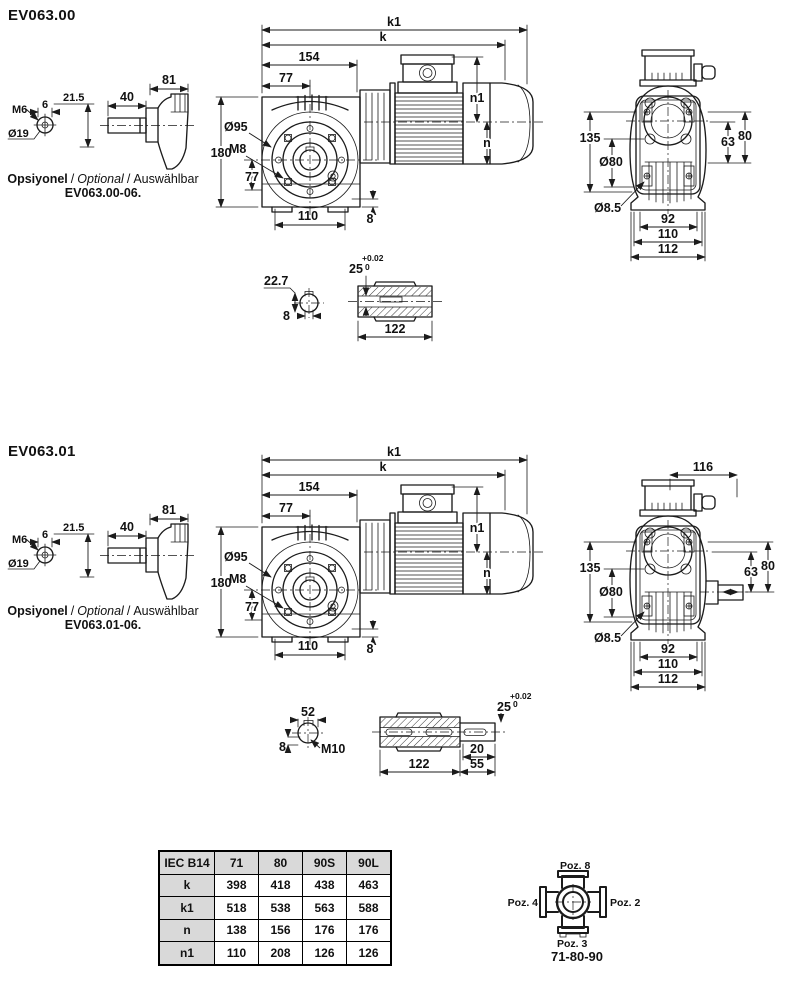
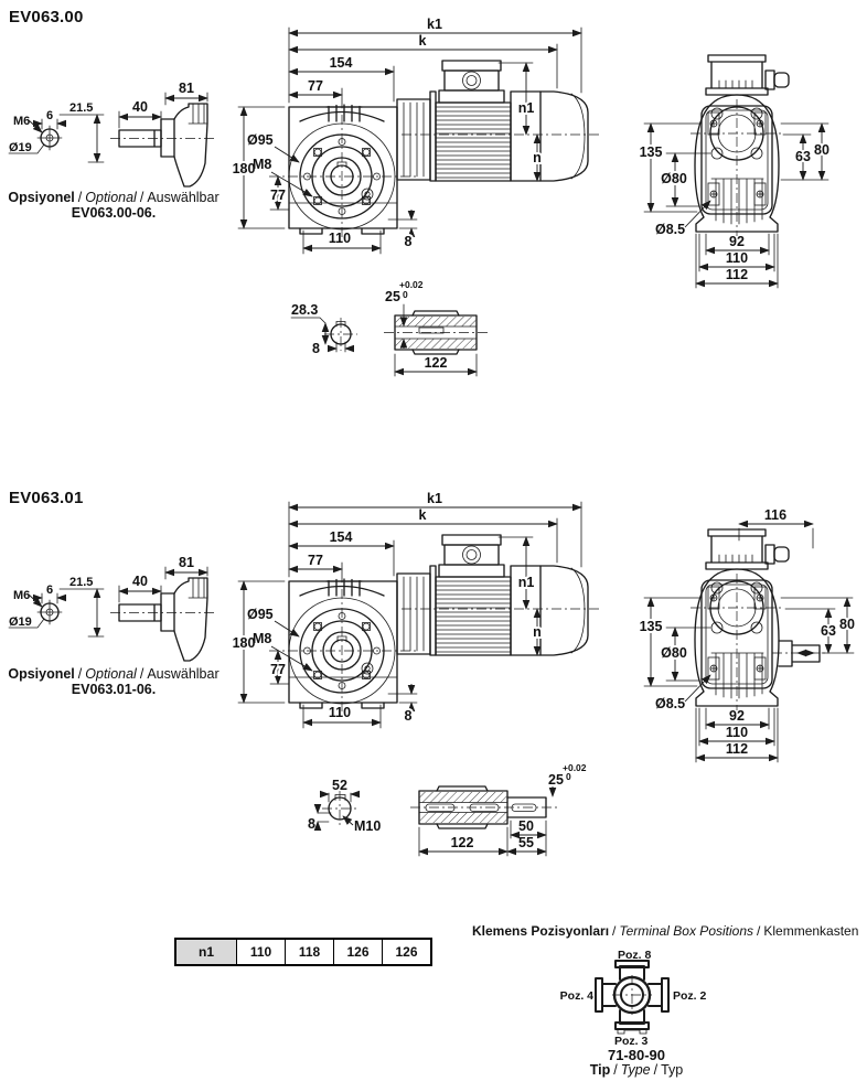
  63
  80
- 22.7
+ 28.3
  8
  25
  +0.02
  0
  122
  116
  63
  80
  52
  8
  M10
  25
  +0.02
  0
- 20
+ 50
  55
  122
  Poz. 8
  Poz. 2
  Poz. 3
  Poz. 4
  71-80-90
  EV063.00
  Opsiyonel / Optional / Auswählbar
  EV063.00-06.
  EV063.01
  Opsiyonel / Optional / Auswählbar
  EV063.01-06.
- IEC B14	71	80	90S	90L
- k	398	418	438	463
- k1	518	538	563	588
- n	138	156	176	176
- n1	110	208	126	126
+ n1	110	118	126	126
+ Klemens Pozisyonları / Terminal Box Positions / Klemmenkasten
+ Tip / Type / Typ
